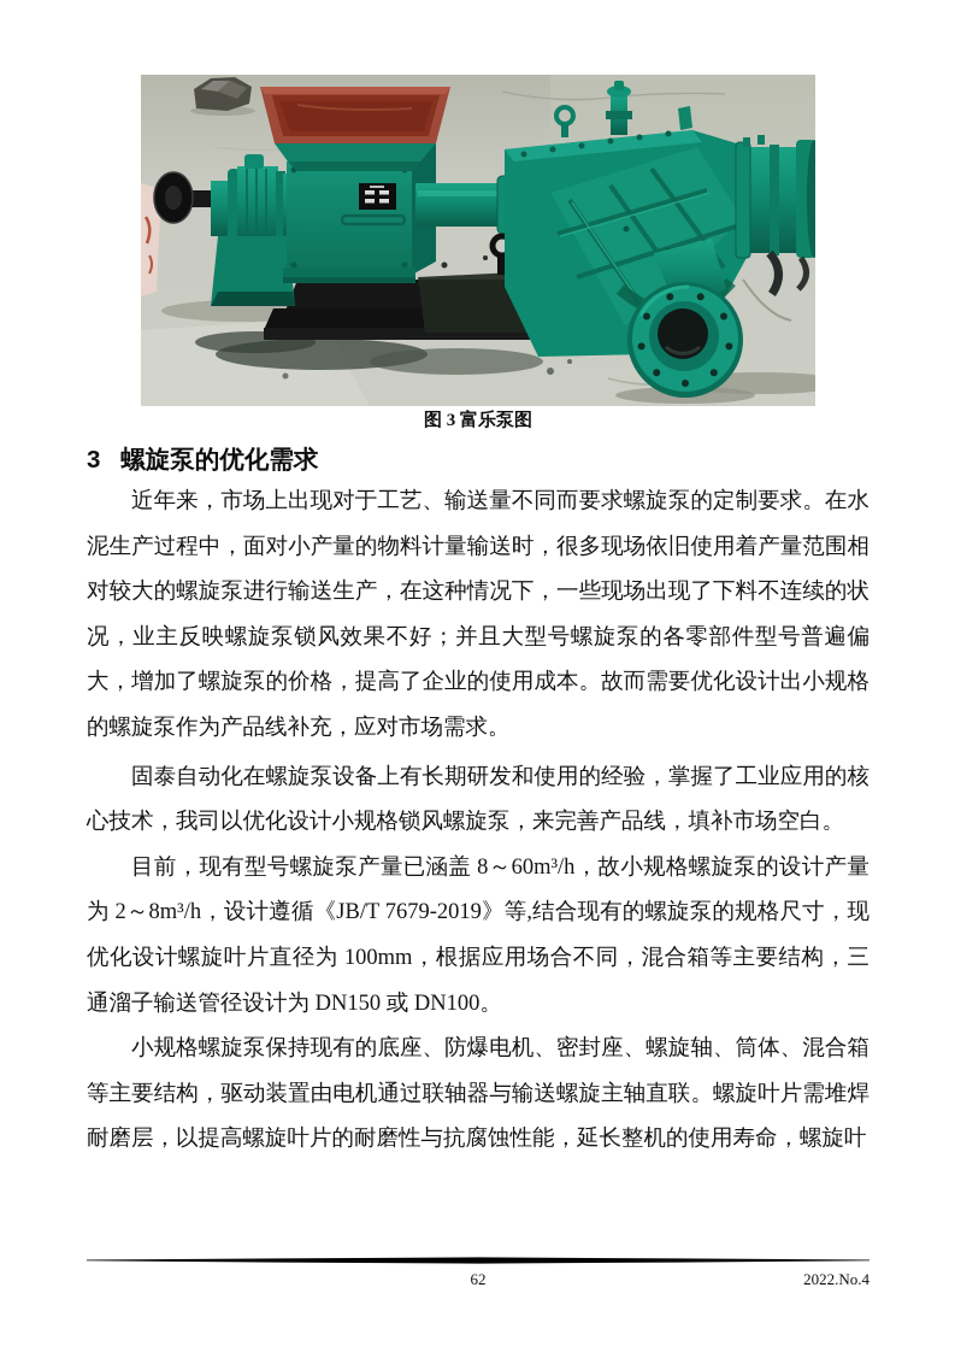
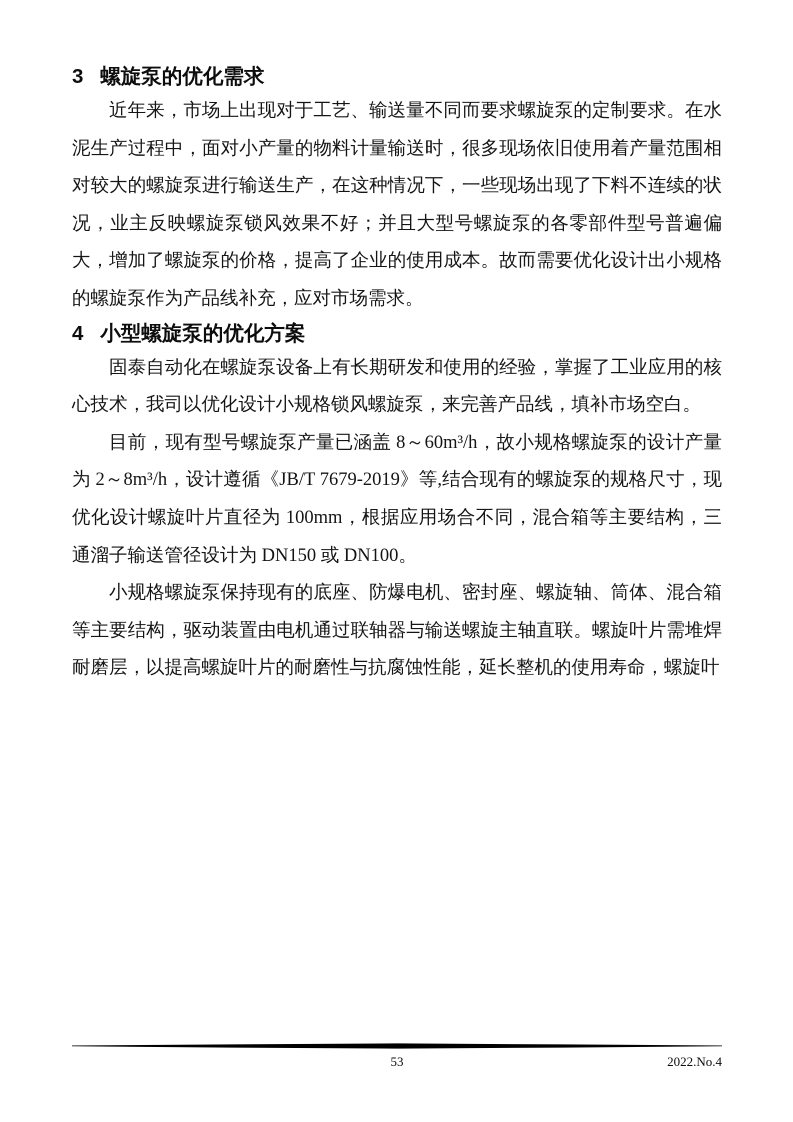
- 图 3 富乐泵图
  3 螺旋泵的优化需求
  近年来，市场上出现对于工艺、输送量不同而要求螺旋泵的定制要求。在水泥生产过程中，面对小产量的物料计量输送时，很多现场依旧使用着产量范围相对较大的螺旋泵进行输送生产，在这种情况下，一些现场出现了下料不连续的状况，业主反映螺旋泵锁风效果不好；并且大型号螺旋泵的各零部件型号普遍偏大，增加了螺旋泵的价格，提高了企业的使用成本。故而需要优化设计出小规格的螺旋泵作为产品线补充，应对市场需求。
+ 4 小型螺旋泵的优化方案
  固泰自动化在螺旋泵设备上有长期研发和使用的经验，掌握了工业应用的核心技术，我司以优化设计小规格锁风螺旋泵，来完善产品线，填补市场空白。
  目前，现有型号螺旋泵产量已涵盖 8～60m³/h，故小规格螺旋泵的设计产量为 2～8m³/h，设计遵循《JB/T 7679-2019》等,结合现有的螺旋泵的规格尺寸，现优化设计螺旋叶片直径为 100mm，根据应用场合不同，混合箱等主要结构，三通溜子输送管径设计为 DN150 或 DN100。
  小规格螺旋泵保持现有的底座、防爆电机、密封座、螺旋轴、筒体、混合箱等主要结构，驱动装置由电机通过联轴器与输送螺旋主轴直联。螺旋叶片需堆焊耐磨层，以提高螺旋叶片的耐磨性与抗腐蚀性能，延长整机的使用寿命，螺旋叶
- 62
+ 53
  2022.No.4
